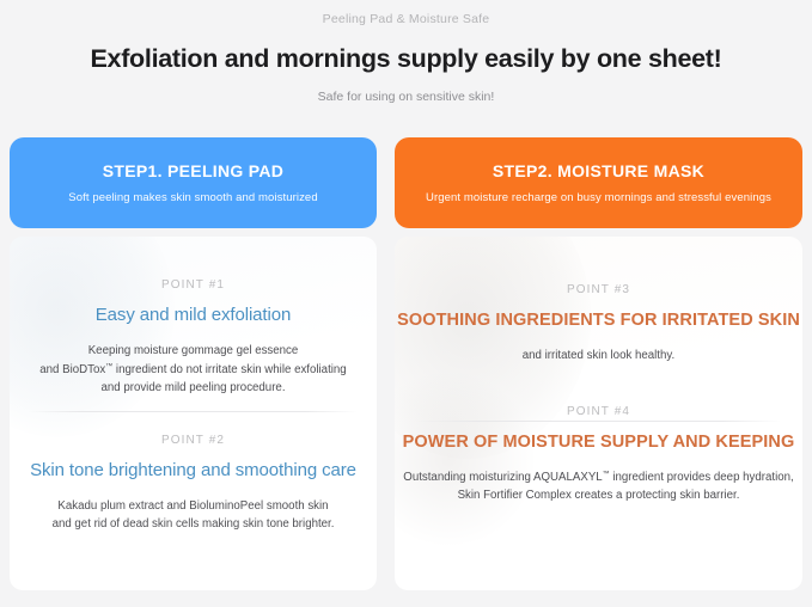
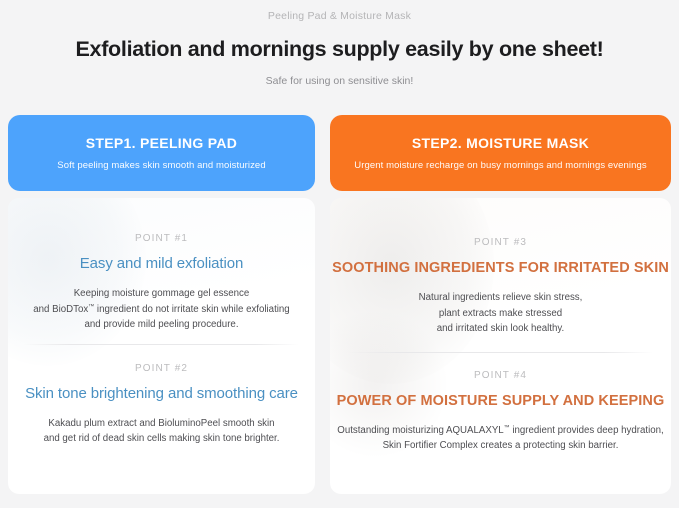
- Peeling Pad & Moisture Safe
+ Peeling Pad & Moisture Mask
  Exfoliation and mornings supply easily by one sheet!
  Safe for using on sensitive skin!
  STEP1. PEELING PAD
  Soft peeling makes skin smooth and moisturized
  STEP2. MOISTURE MASK
- Urgent moisture recharge on busy mornings and stressful evenings
+ Urgent moisture recharge on busy mornings and mornings evenings
  POINT #1
  Easy and mild exfoliation
  Keeping moisture gommage gel essence
  and BioDTox ingredient do not irritate skin while exfoliating
  and provide mild peeling procedure.
  POINT #2
  Skin tone brightening and smoothing care
  Kakadu plum extract and BioluminoPeel smooth skin
  and get rid of dead skin cells making skin tone brighter.
  POINT #3
  SOOTHING INGREDIENTS FOR IRRITATED SKIN
+ Natural ingredients relieve skin stress,
+ plant extracts make stressed
  and irritated skin look healthy.
  POINT #4
  POWER OF MOISTURE SUPPLY AND KEEPING
  Outstanding moisturizing AQUALAXYL ingredient provides deep hydration,
  Skin Fortifier Complex creates a protecting skin barrier.
